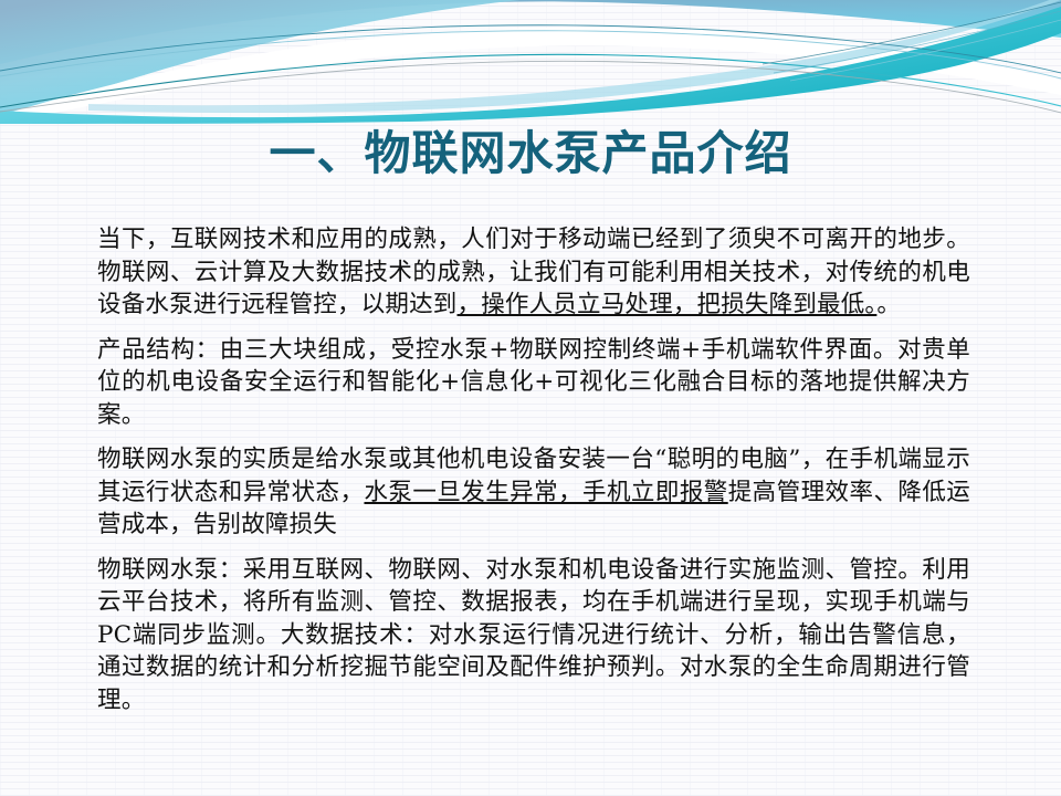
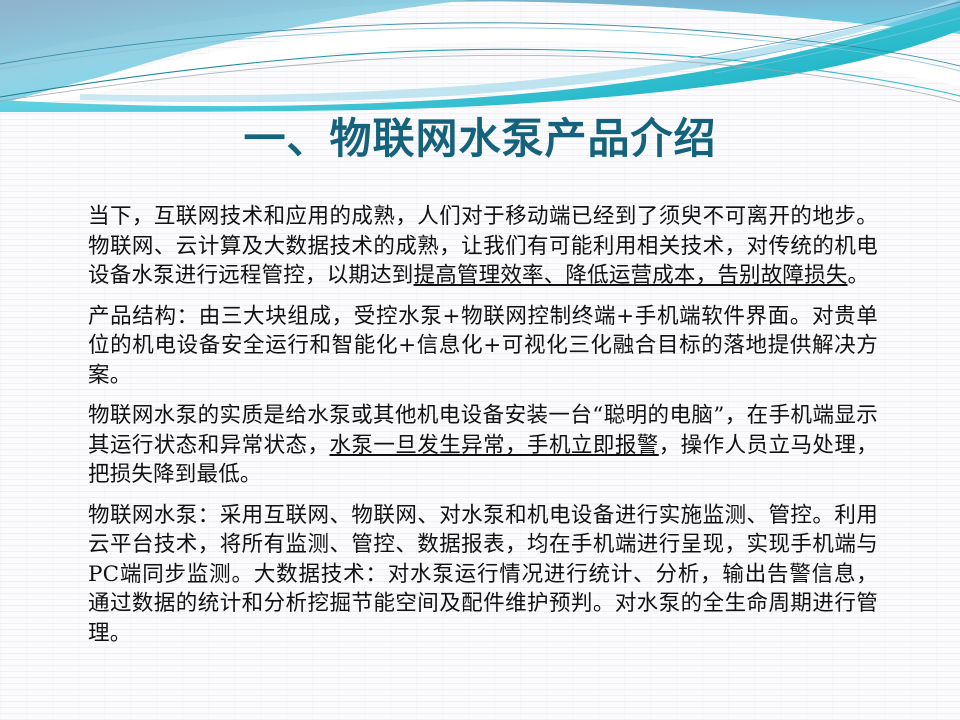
  一、物联网水泵产品介绍
- 当下，互联网技术和应用的成熟，人们对于移动端已经到了须臾不可离开的地步。物联网、云计算及大数据技术的成熟，让我们有可能利用相关技术，对传统的机电设备水泵进行远程管控，以期达到，操作人员立马处理，把损失降到最低。。
+ 当下，互联网技术和应用的成熟，人们对于移动端已经到了须臾不可离开的地步。物联网、云计算及大数据技术的成熟，让我们有可能利用相关技术，对传统的机电设备水泵进行远程管控，以期达到提高管理效率、降低运营成本，告别故障损失。
  产品结构：由三大块组成，受控水泵+物联网控制终端+手机端软件界面。对贵单位的机电设备安全运行和智能化+信息化+可视化三化融合目标的落地提供解决方案。
- 物联网水泵的实质是给水泵或其他机电设备安装一台“聪明的电脑”，在手机端显示其运行状态和异常状态，水泵一旦发生异常，手机立即报警提高管理效率、降低运营成本，告别故障损失
+ 物联网水泵的实质是给水泵或其他机电设备安装一台“聪明的电脑”，在手机端显示其运行状态和异常状态，水泵一旦发生异常，手机立即报警，操作人员立马处理，把损失降到最低。
  物联网水泵：采用互联网、物联网、对水泵和机电设备进行实施监测、管控。利用云平台技术，将所有监测、管控、数据报表，均在手机端进行呈现，实现手机端与PC端同步监测。大数据技术：对水泵运行情况进行统计、分析，输出告警信息，通过数据的统计和分析挖掘节能空间及配件维护预判。对水泵的全生命周期进行管理。
